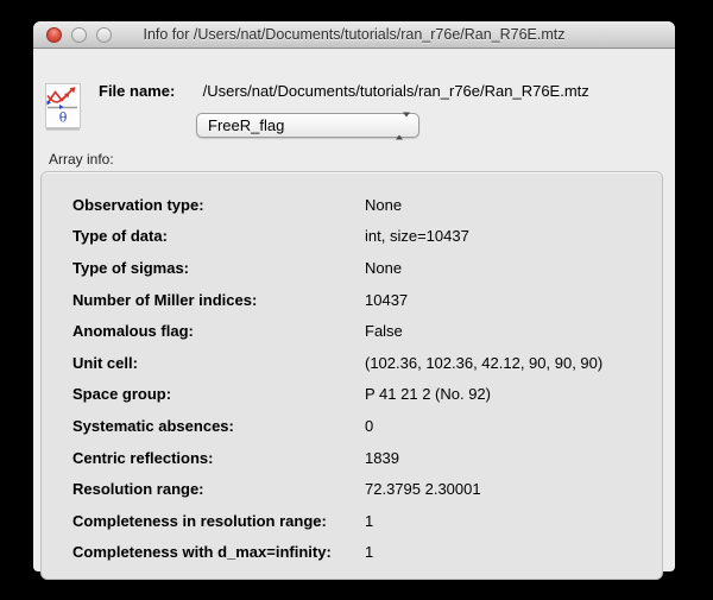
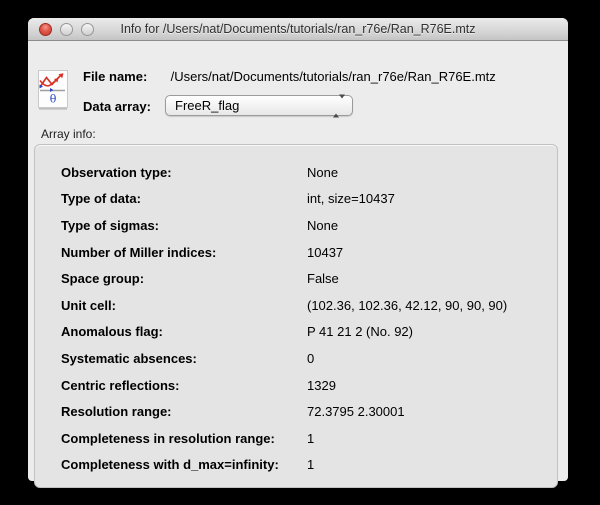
  Info for /Users/nat/Documents/tutorials/ran_r76e/Ran_R76E.mtz
  θ
  File name: /Users/nat/Documents/tutorials/ran_r76e/Ran_R76E.mtz
+ Data array:
  FreeR_flag
  Array info:
  Observation type:
  None
  Type of data:
  int, size=10437
  Type of sigmas:
  None
  Number of Miller indices:
  10437
- Anomalous flag:
+ Space group:
  False
  Unit cell:
  (102.36, 102.36, 42.12, 90, 90, 90)
- Space group:
+ Anomalous flag:
  P 41 21 2 (No. 92)
  Systematic absences:
  0
  Centric reflections:
- 1839
+ 1329
  Resolution range:
  72.3795 2.30001
  Completeness in resolution range:
  1
  Completeness with d_max=infinity:
  1
